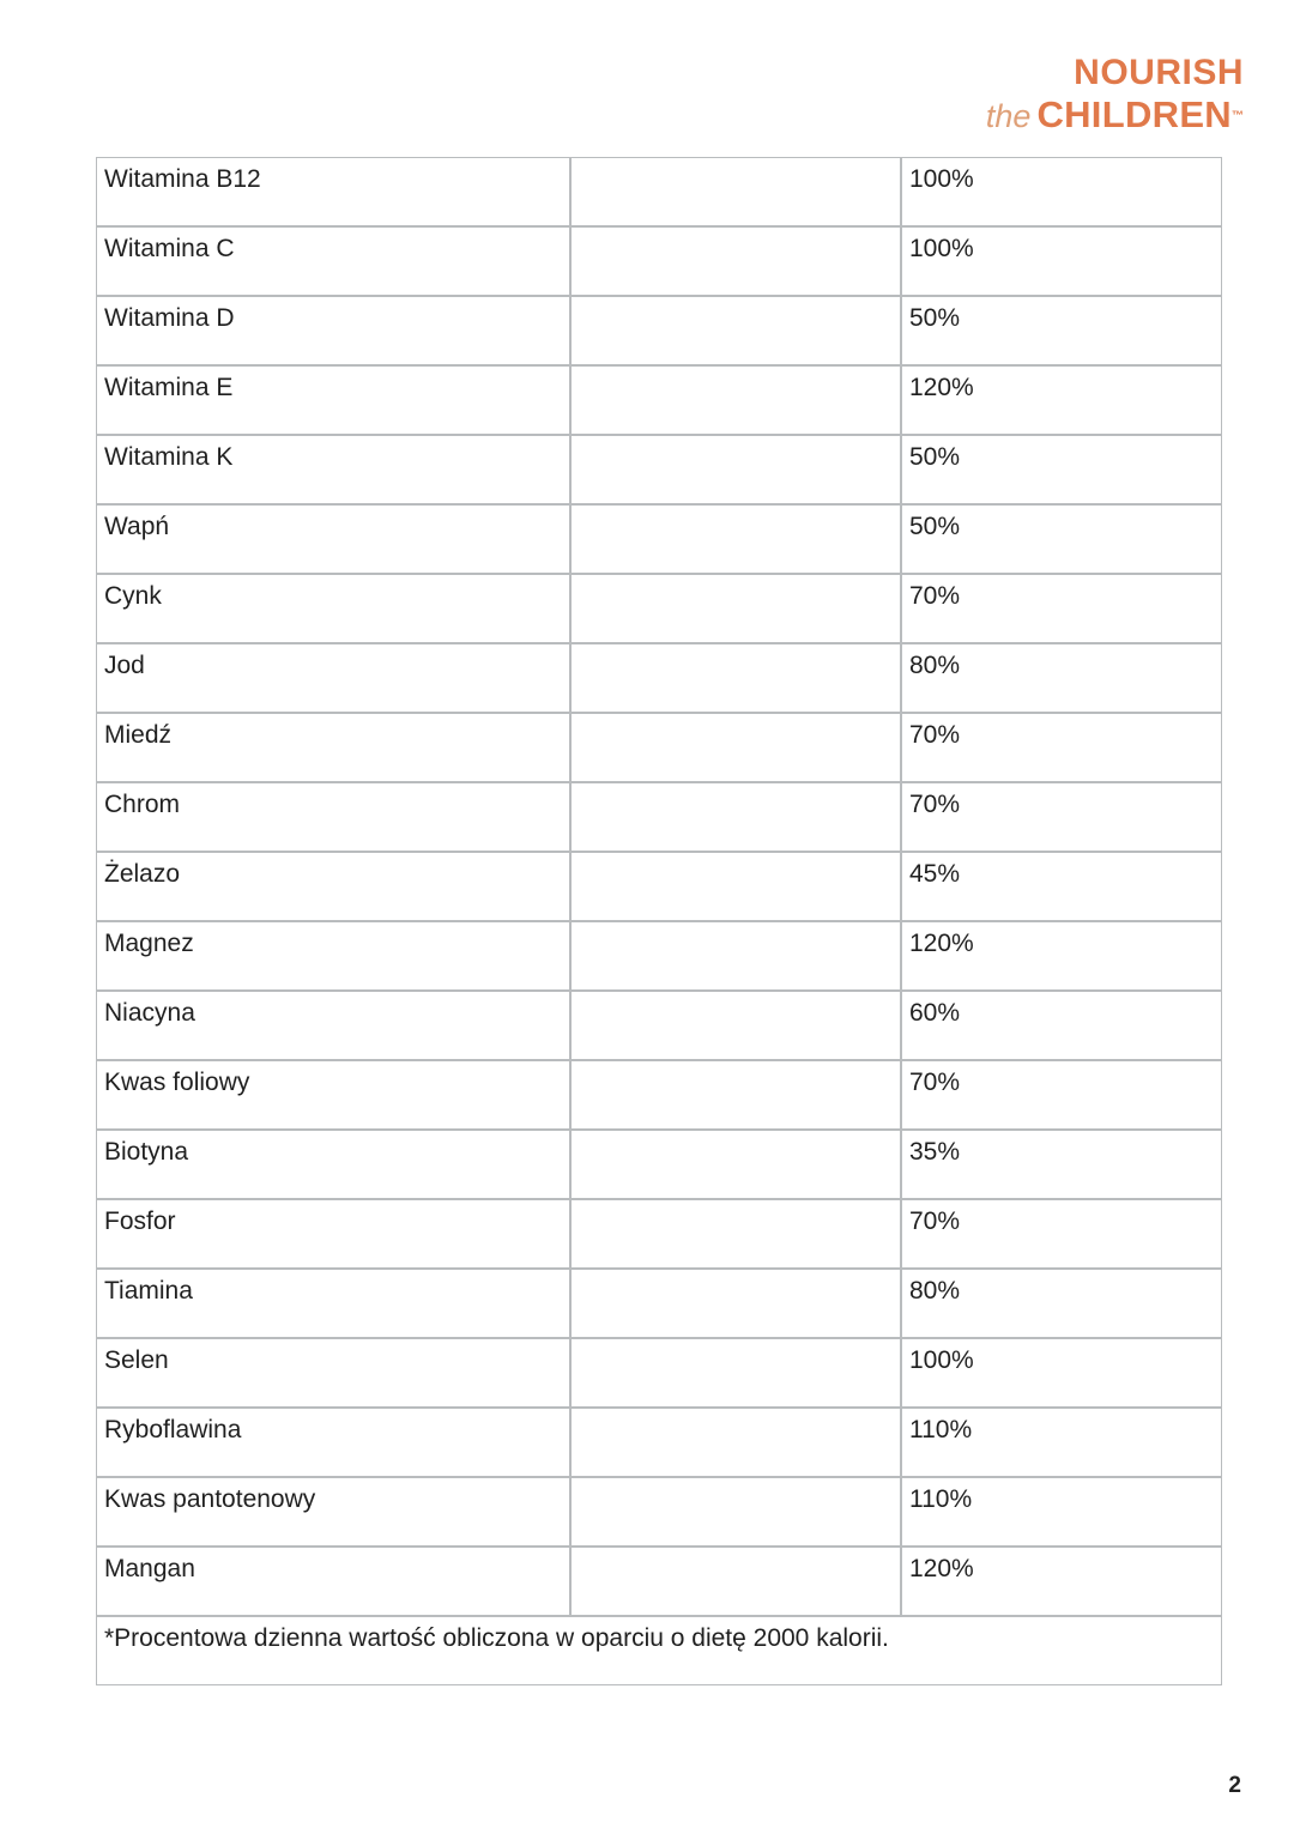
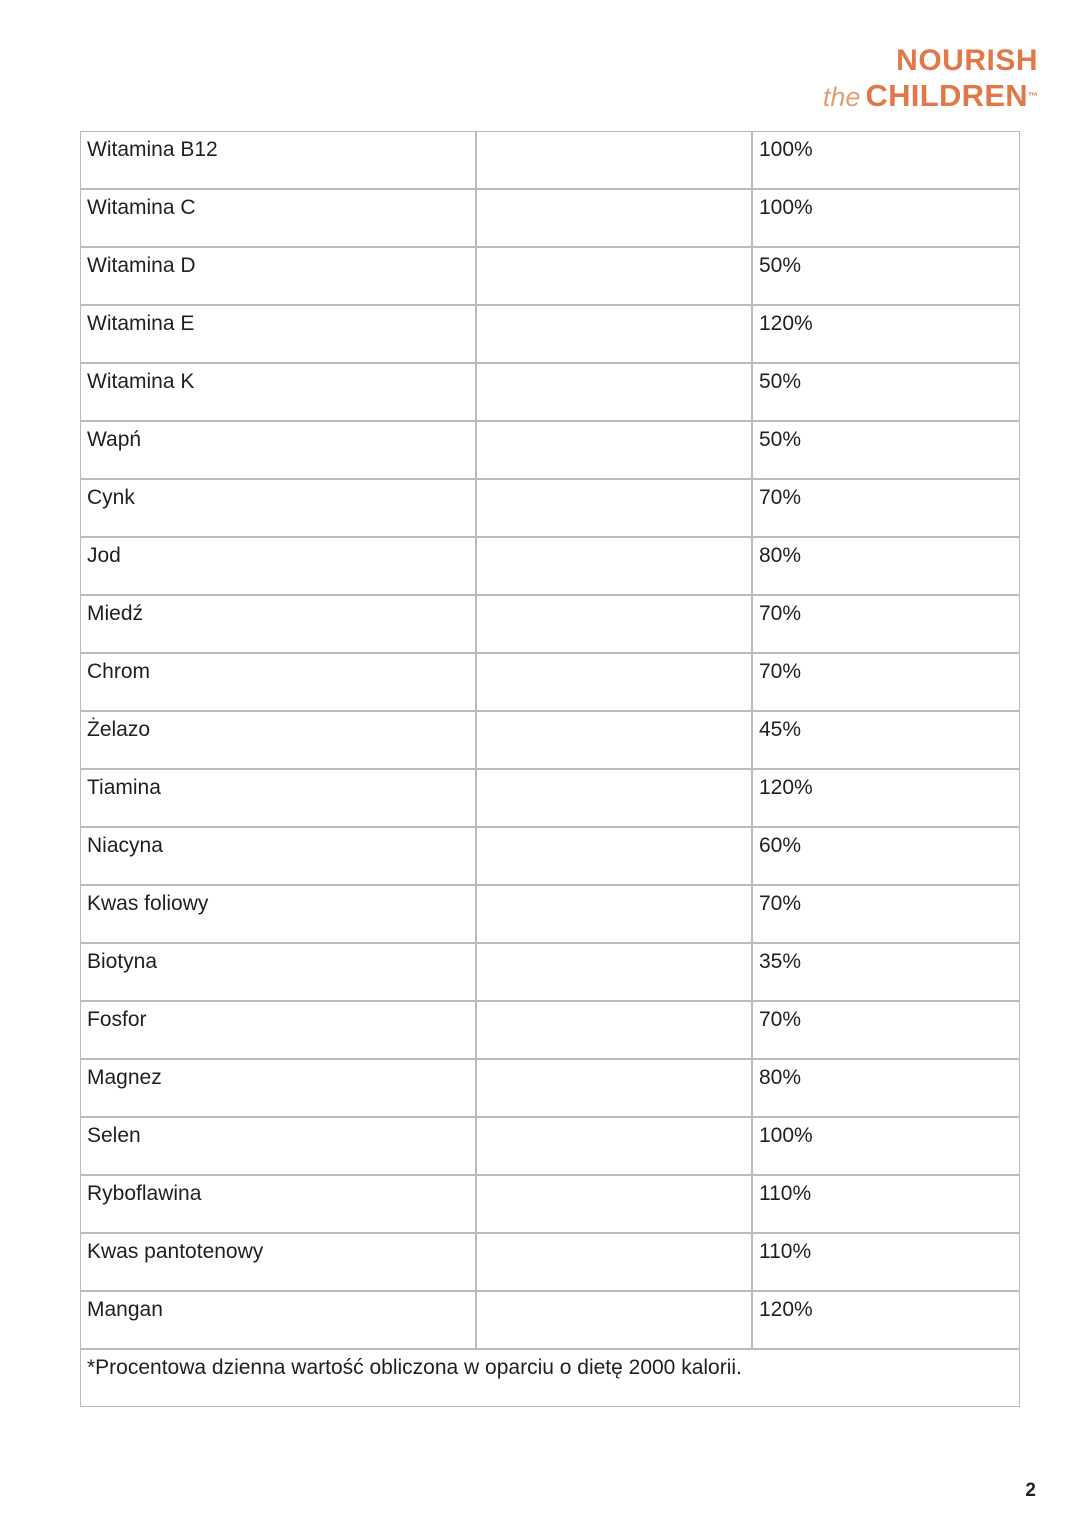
  NOURISH
  the CHILDREN™
  Witamina B12		100%
  Witamina C		100%
  Witamina D		50%
  Witamina E		120%
  Witamina K		50%
  Wapń		50%
  Cynk		70%
  Jod		80%
  Miedź		70%
  Chrom		70%
  Żelazo		45%
- Magnez		120%
+ Tiamina		120%
  Niacyna		60%
  Kwas foliowy		70%
  Biotyna		35%
  Fosfor		70%
- Tiamina		80%
+ Magnez		80%
  Selen		100%
  Ryboflawina		110%
  Kwas pantotenowy		110%
  Mangan		120%
  *Procentowa dzienna wartość obliczona w oparciu o dietę 2000 kalorii.
  2
